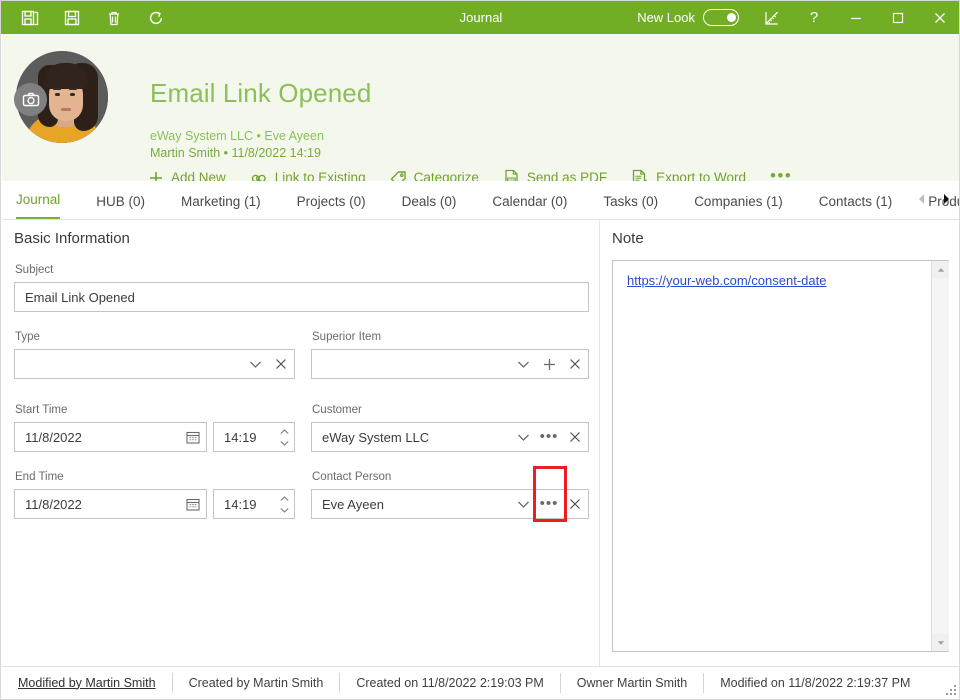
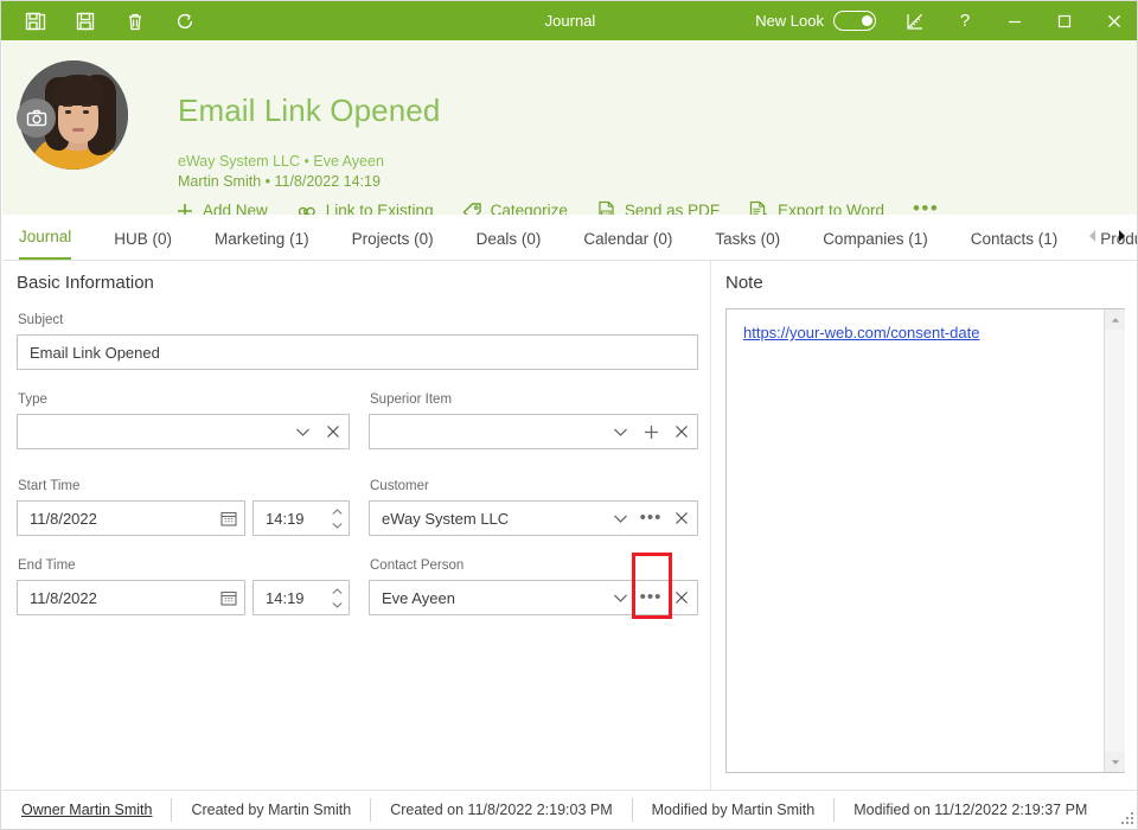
  Journal
  New Look
  ?
  Email Link Opened
  eWay System LLC • Eve Ayeen
  Martin Smith • 11/8/2022 14:19
  Add New
  Link to Existing
  Categorize
  Send as PDF
  Export to Word
  •••
  Journal
  HUB (0)
  Marketing (1)
  Projects (0)
  Deals (0)
  Calendar (0)
  Tasks (0)
  Companies (1)
  Contacts (1)
  Basic Information
  Subject
  Email Link Opened
  Type
  Start Time
  11/8/2022
  14:19
  End Time
  11/8/2022
  14:19
  Superior Item
  Customer
  eWay System LLC
  •••
  Contact Person
  Eve Ayeen
  •••
  Note
  https://your-web.com/consent-date
- Modified by Martin Smith
+ Owner Martin Smith
  Created by Martin Smith
  Created on 11/8/2022 2:19:03 PM
- Owner Martin Smith
+ Modified by Martin Smith
- Modified on 11/8/2022 2:19:37 PM
+ Modified on 11/12/2022 2:19:37 PM
